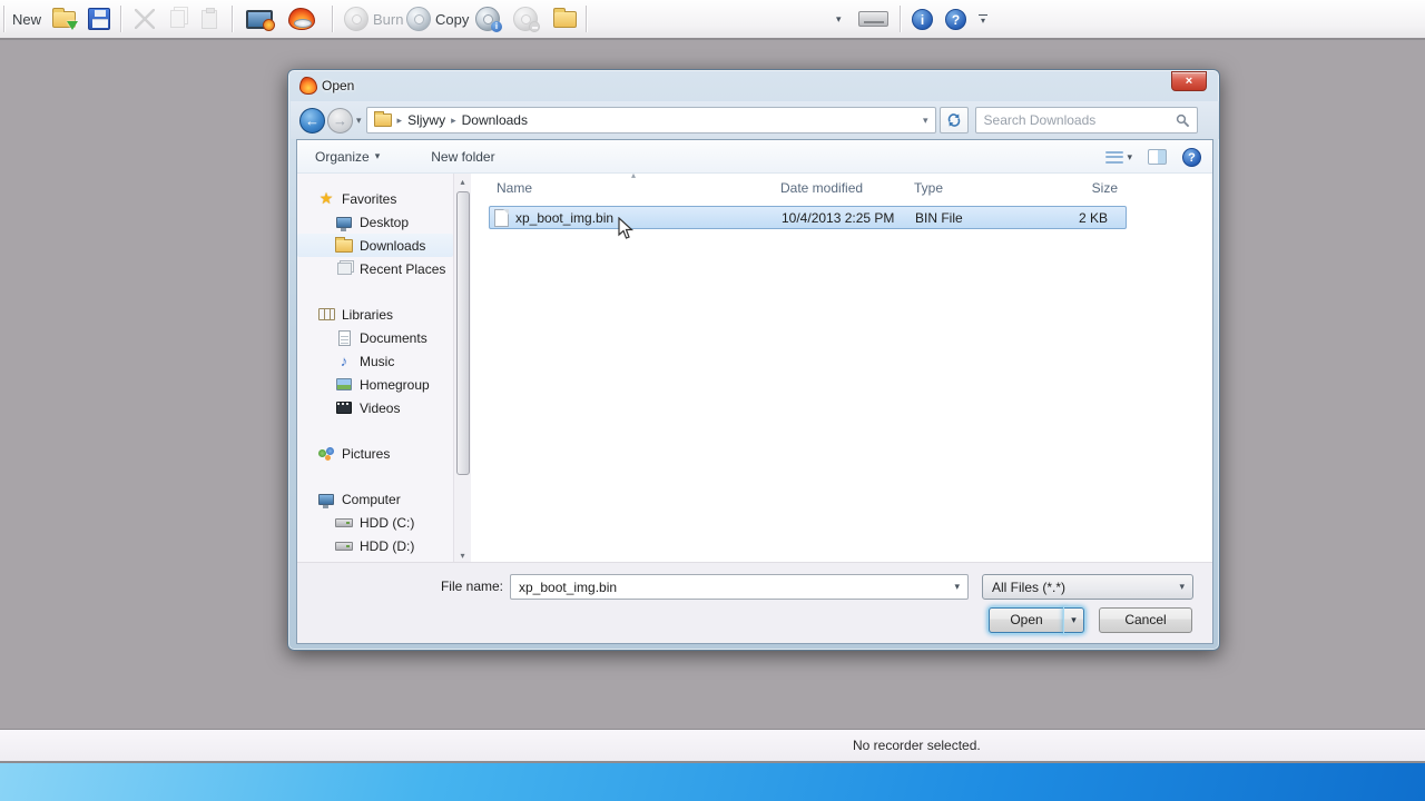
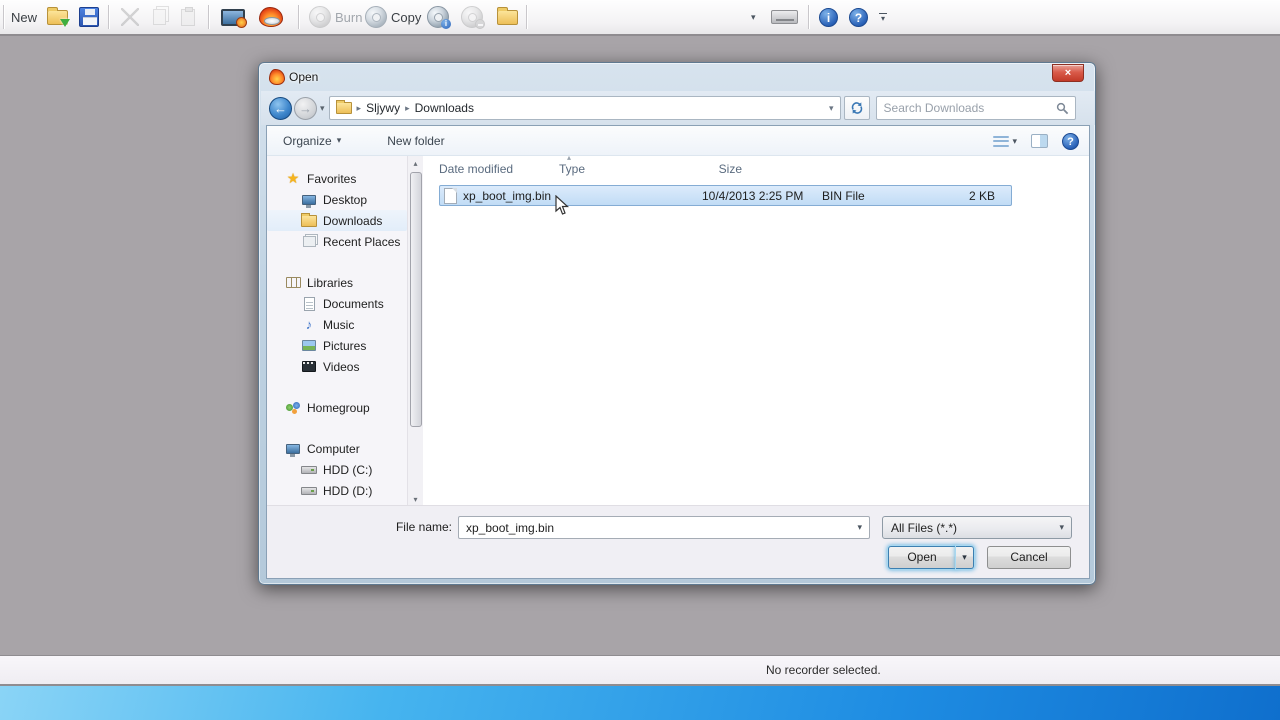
  New
  Burn
  Copy
  i
  ▾
  i
  ?
  ▾
  Open
  ×
  ←
  →
  ▾
  ▸
  Sljywy
  ▸
  Downloads
  ▾
  Search Downloads
  Organize
  ▾
  New folder
  ▾
  ?
  ★
  Favorites
  Desktop
  Downloads
  Recent Places
  Libraries
  Documents
  ♪
  Music
- Homegroup
+ Pictures
  Videos
- Pictures
+ Homegroup
  Computer
  HDD (C:)
  HDD (D:)
  ▴
  ▾
  ▴
- Name
  Date modified
  Type
  Size
  xp_boot_img.bin
  10/4/2013 2:25 PM
  BIN File
  2 KB
  File name:
  xp_boot_img.bin
  ▾
  All Files (*.*)
  ▾
  Open
  ▾
  Cancel
  No recorder selected.
